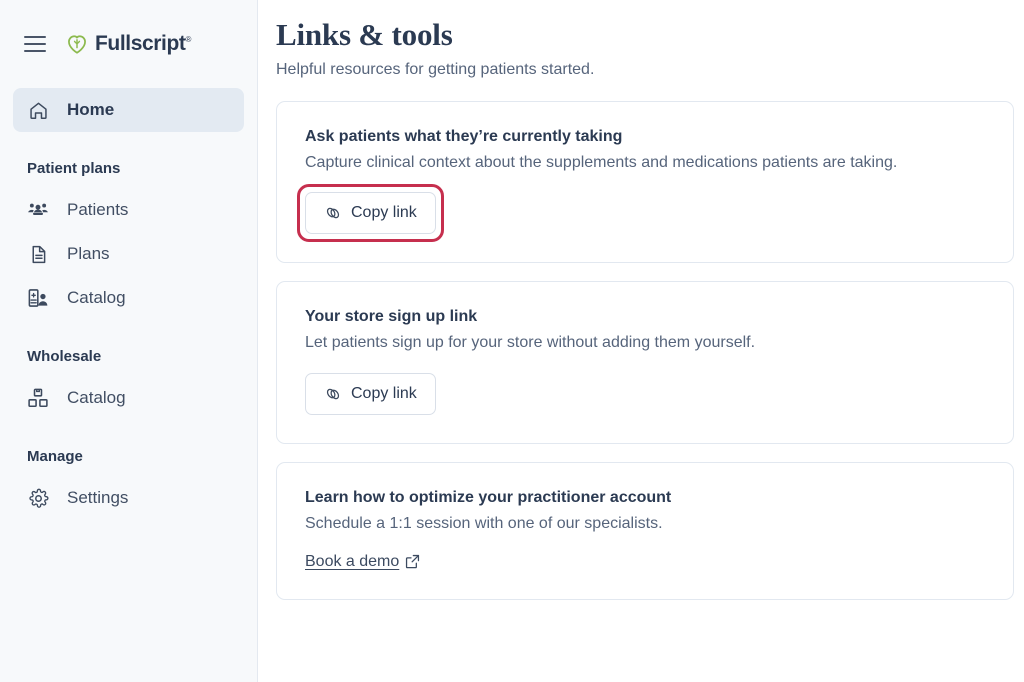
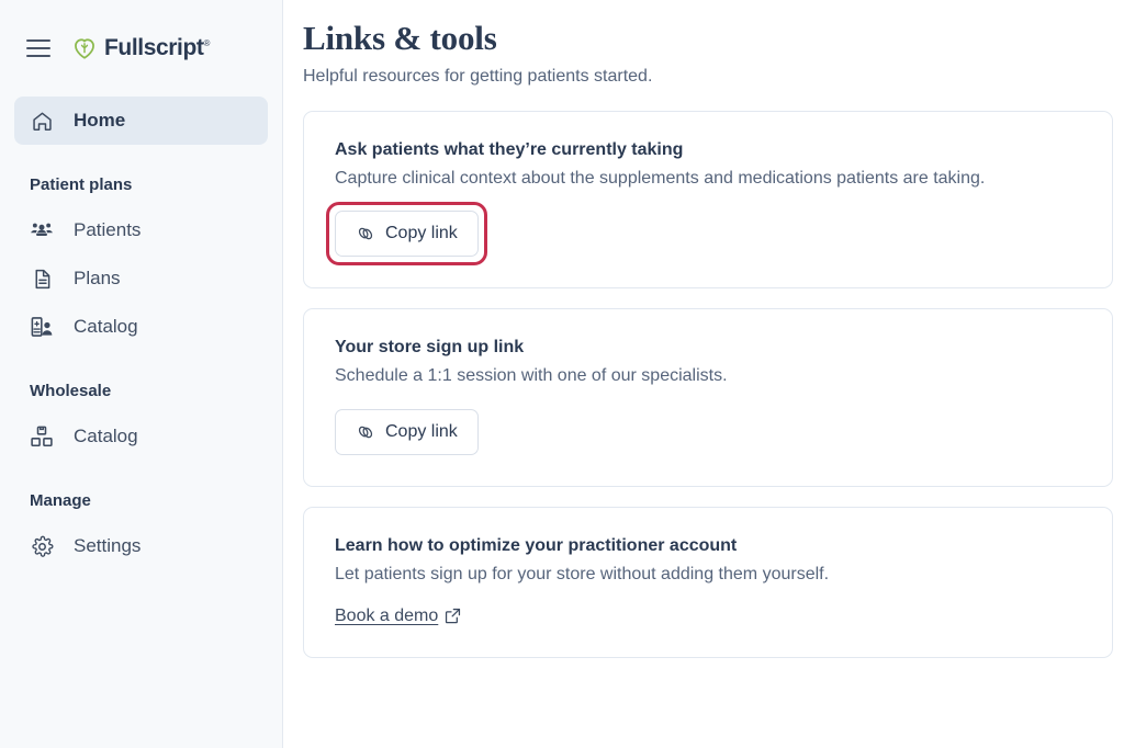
  Fullscript®
  Home
  Patient plans
  Patients
  Plans
  Catalog
  Wholesale
  Catalog
  Manage
  Settings
  Links & tools
  Helpful resources for getting patients started.
  Ask patients what they’re currently taking
  Capture clinical context about the supplements and medications patients are taking.
  Copy link
  Your store sign up link
- Let patients sign up for your store without adding them yourself.
+ Schedule a 1:1 session with one of our specialists.
  Copy link
  Learn how to optimize your practitioner account
- Schedule a 1:1 session with one of our specialists.
+ Let patients sign up for your store without adding them yourself.
  Book a demo
